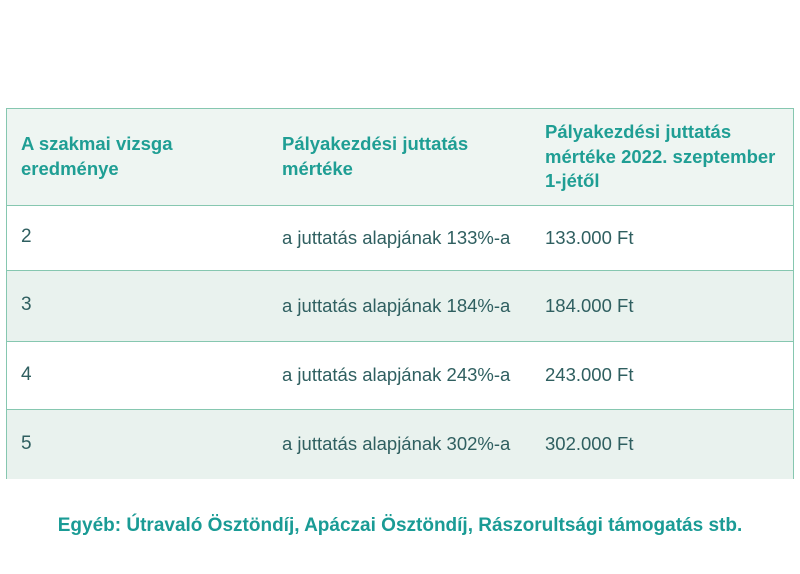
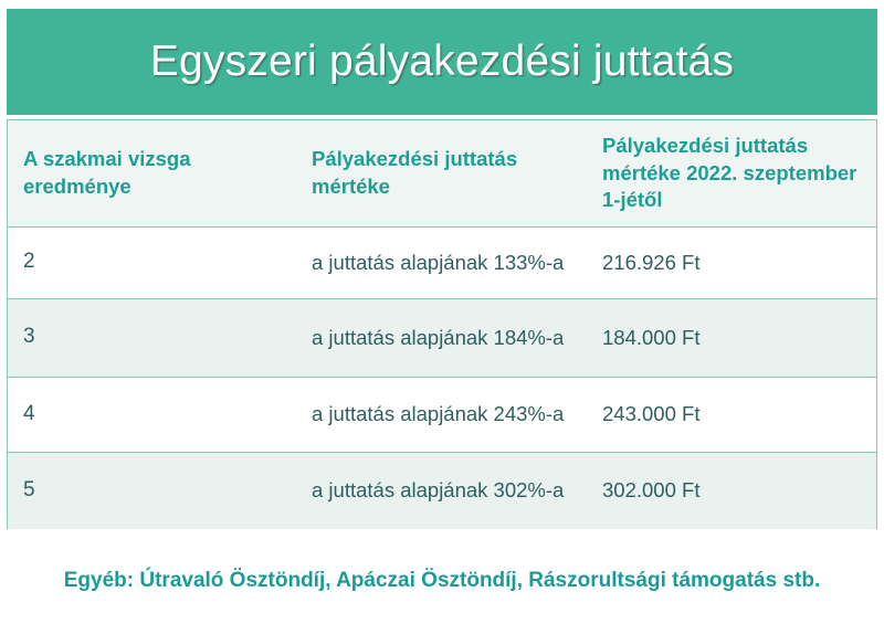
+ Egyszeri pályakezdési juttatás
  A szakmai vizsga eredménye	Pályakezdési juttatás mértéke	Pályakezdési juttatás mértéke 2022. szeptember 1-jétől
- 2	a juttatás alapjának 133%-a	133.000 Ft
+ 2	a juttatás alapjának 133%-a	216.926 Ft
  3	a juttatás alapjának 184%-a	184.000 Ft
  4	a juttatás alapjának 243%-a	243.000 Ft
  5	a juttatás alapjának 302%-a	302.000 Ft
  Egyéb: Útravaló Ösztöndíj, Apáczai Ösztöndíj, Rászorultsági támogatás stb.
